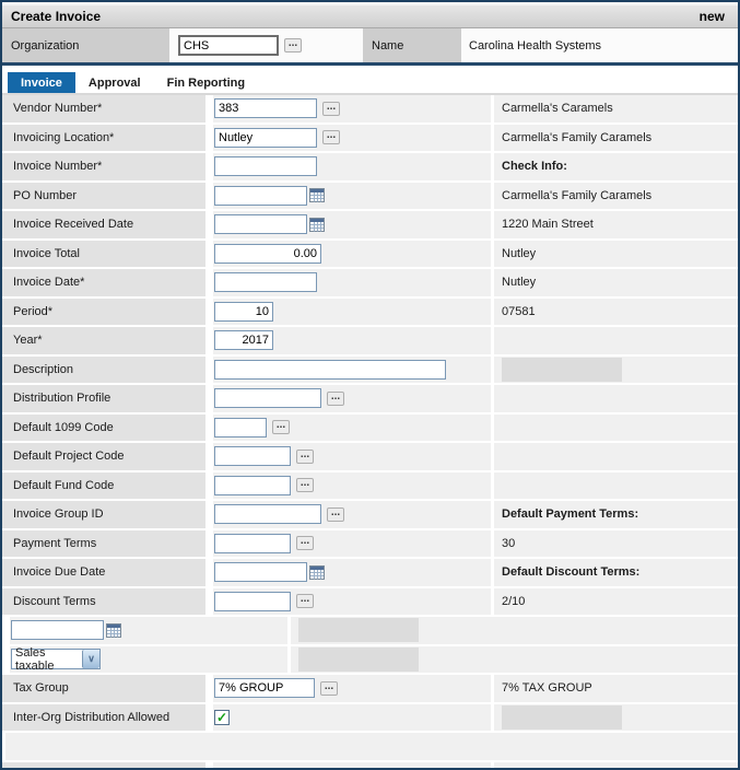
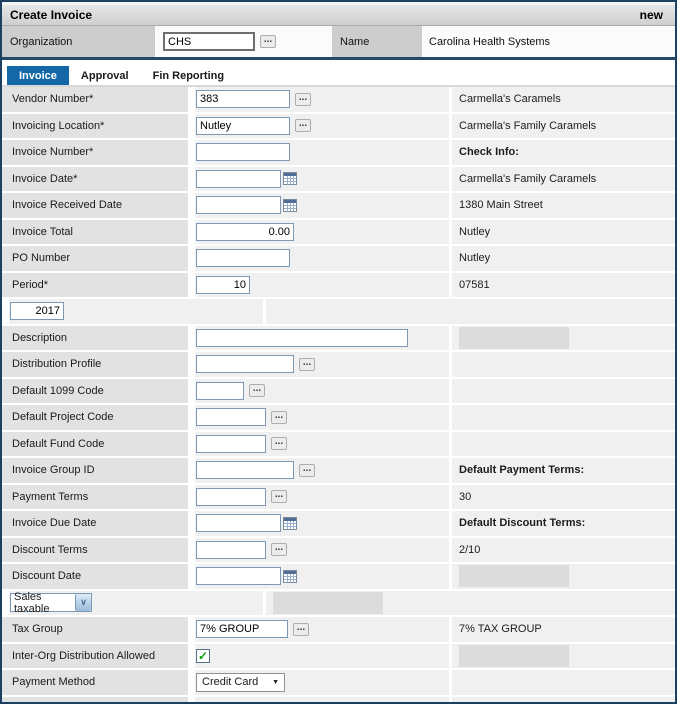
  Create Invoice
  new
  Organization
  CHS
  ...
  Name
  Carolina Health Systems
  Invoice
  Approval
  Fin Reporting
  Vendor Number*
  383
  ...
  Carmella's Caramels
  Invoicing Location*
  Nutley
  ...
  Carmella's Family Caramels
  Invoice Number*
  Check Info:
- PO Number
+ Invoice Date*
  Carmella's Family Caramels
  Invoice Received Date
- 1220 Main Street
+ 1380 Main Street
  Invoice Total
  0.00
  Nutley
- Invoice Date*
+ PO Number
  Nutley
  Period*
  10
  07581
- Year*
  2017
  Description
  Distribution Profile
  ...
  Default 1099 Code
  ...
  Default Project Code
  ...
  Default Fund Code
  ...
  Invoice Group ID
  ...
  Default Payment Terms:
  Payment Terms
  ...
  30
  Invoice Due Date
  Default Discount Terms:
  Discount Terms
  ...
  2/10
+ Discount Date
  Sales taxable
  ∨
  Tax Group
  7% GROUP
  ...
  7% TAX GROUP
  Inter-Org Distribution Allowed
  ✓
+ Payment Method
+ Credit Card
